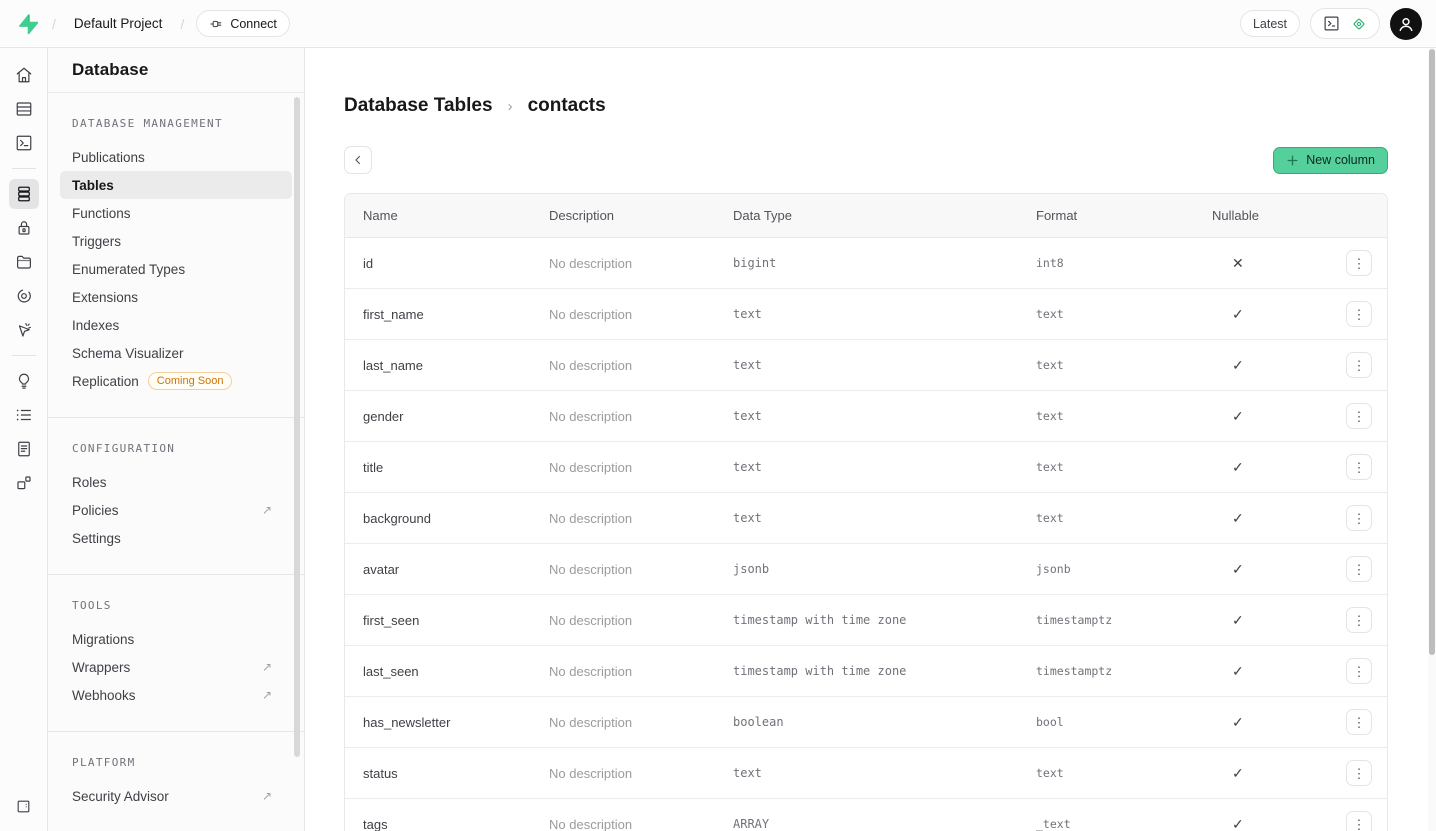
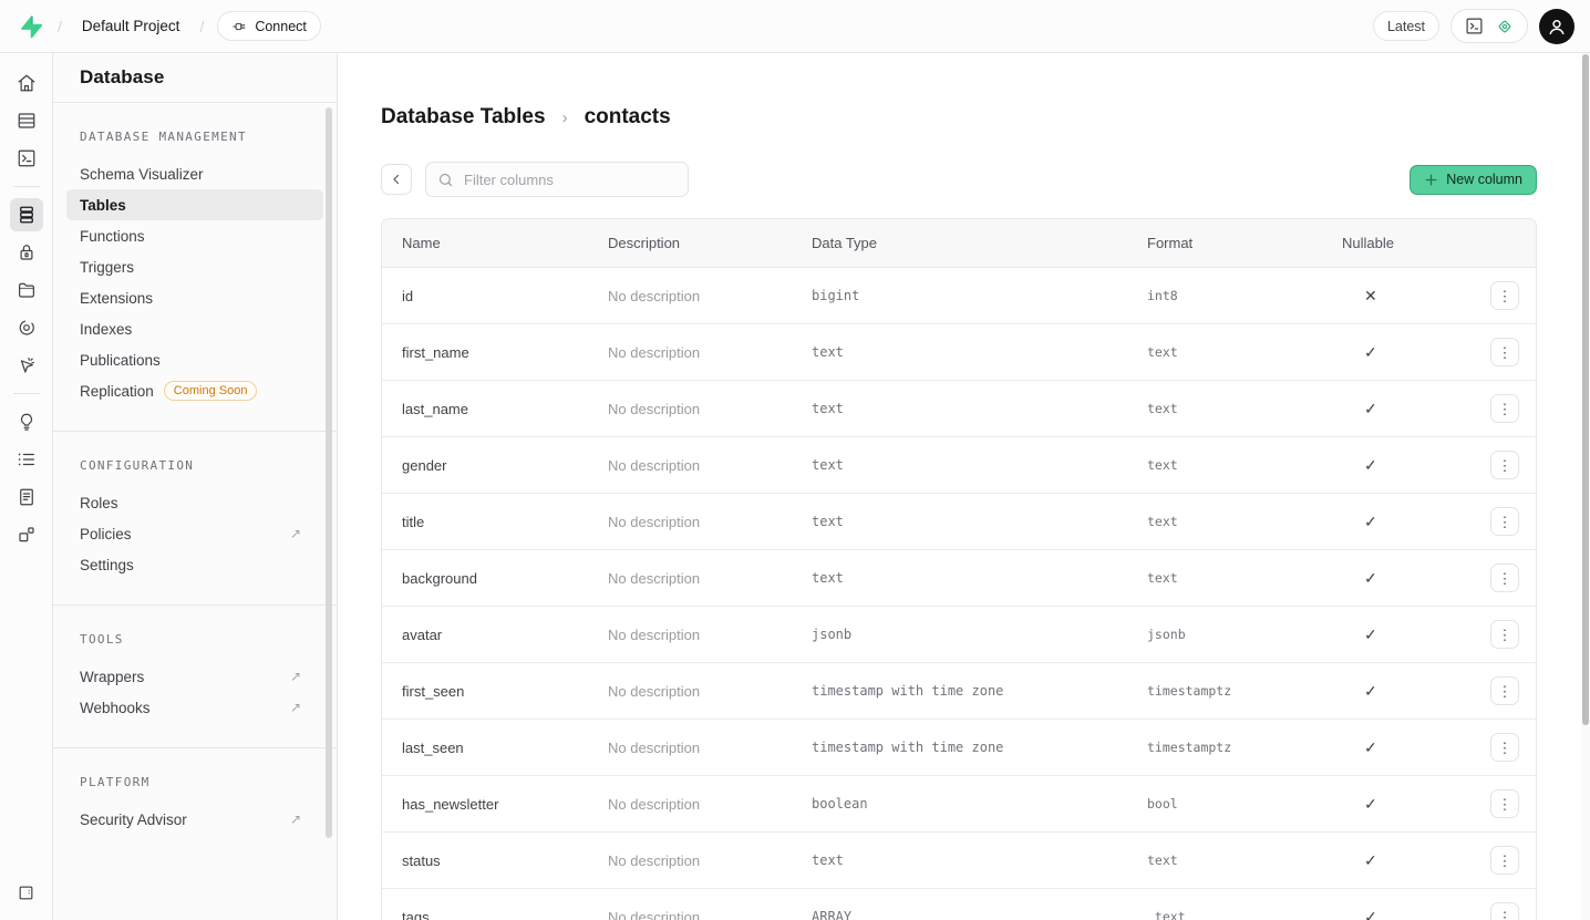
  /
  Default Project
  /
  Connect
  Latest
  Database
  DATABASE MANAGEMENT
- Publications
+ Schema Visualizer
  Tables
  Functions
  Triggers
- Enumerated Types
  Extensions
  Indexes
- Schema Visualizer
+ Publications
  Replication
  Coming Soon
  CONFIGURATION
  Roles
  Policies
  ↗
  Settings
  TOOLS
- Migrations
  Wrappers
  ↗
  Webhooks
  ↗
  PLATFORM
  Security Advisor
  ↗
  Database Tables
  ›
  contacts
+ Filter columns
  New column
  Name
  Description
  Data Type
  Format
  Nullable
  id
  No description
  bigint
  int8
  ✕
  ⋮
  first_name
  No description
  text
  text
  ✓
  ⋮
  last_name
  No description
  text
  text
  ✓
  ⋮
  gender
  No description
  text
  text
  ✓
  ⋮
  title
  No description
  text
  text
  ✓
  ⋮
  background
  No description
  text
  text
  ✓
  ⋮
  avatar
  No description
  jsonb
  jsonb
  ✓
  ⋮
  first_seen
  No description
  timestamp with time zone
  timestamptz
  ✓
  ⋮
  last_seen
  No description
  timestamp with time zone
  timestamptz
  ✓
  ⋮
  has_newsletter
  No description
  boolean
  bool
  ✓
  ⋮
  status
  No description
  text
  text
  ✓
  ⋮
  tags
  No description
  ARRAY
  _text
  ✓
  ⋮
